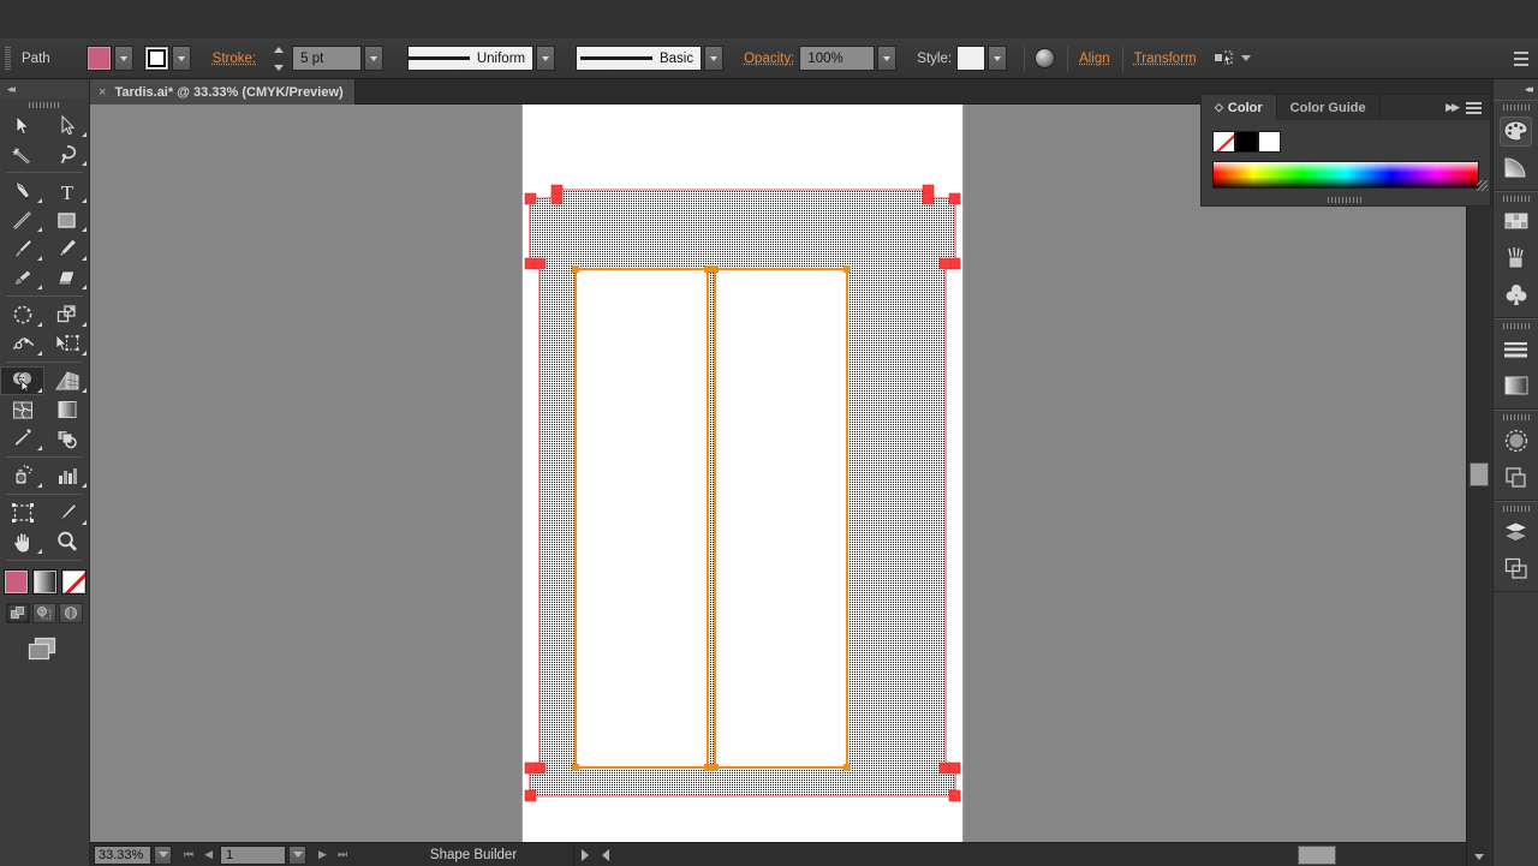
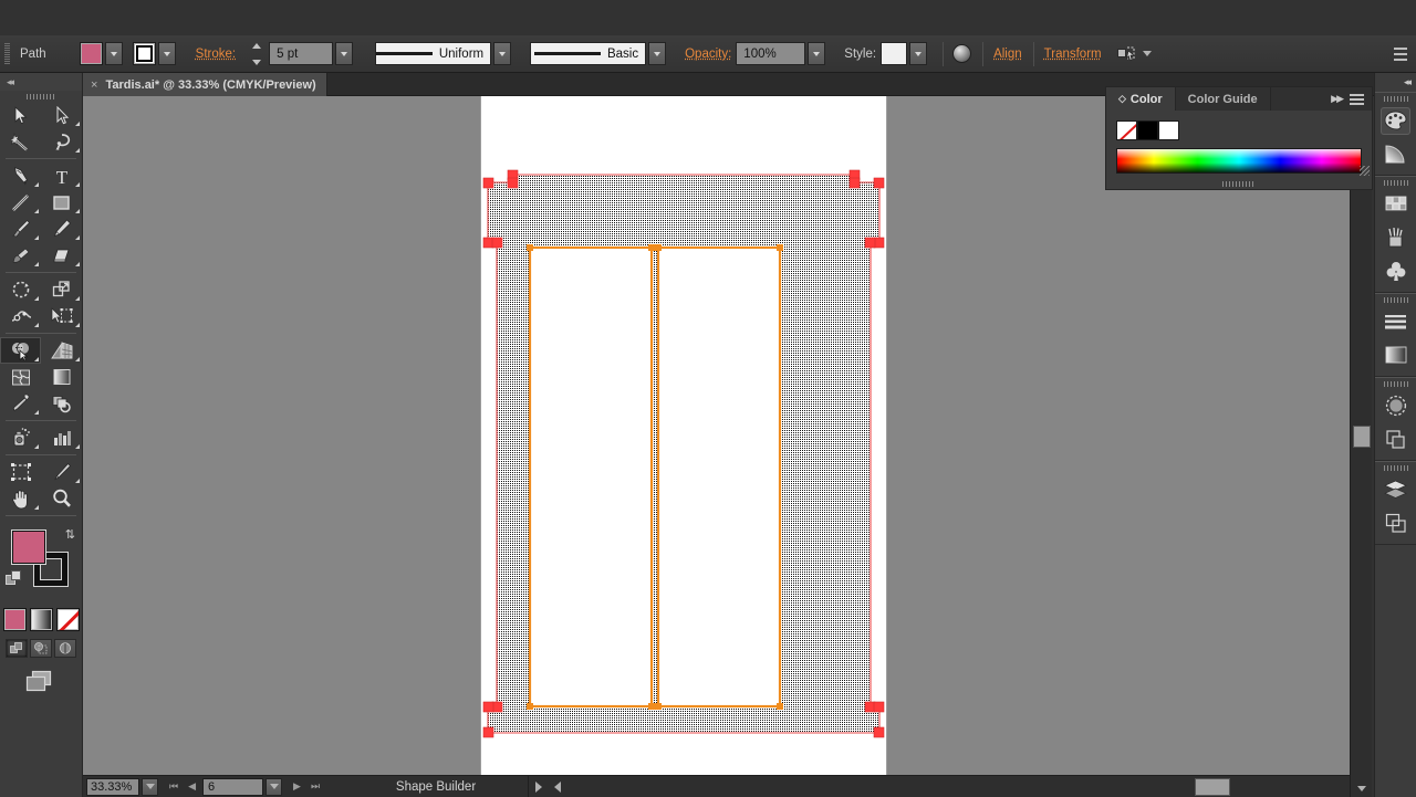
  Path
  Stroke:
  5 pt
  Uniform
  Basic
  Opacity:
  100%
  Style:
  Align
  Transform
  ◂◂
  T
+ ⇅
  ×
  Tardis.ai* @ 33.33% (CMYK/Preview)
  33.33%
  ⏮
  ◀
- 1
+ 6
  ▶
  ⏭
  Shape Builder
  ◇
  Color
  Color Guide
  ▶▶
  ◂◂
